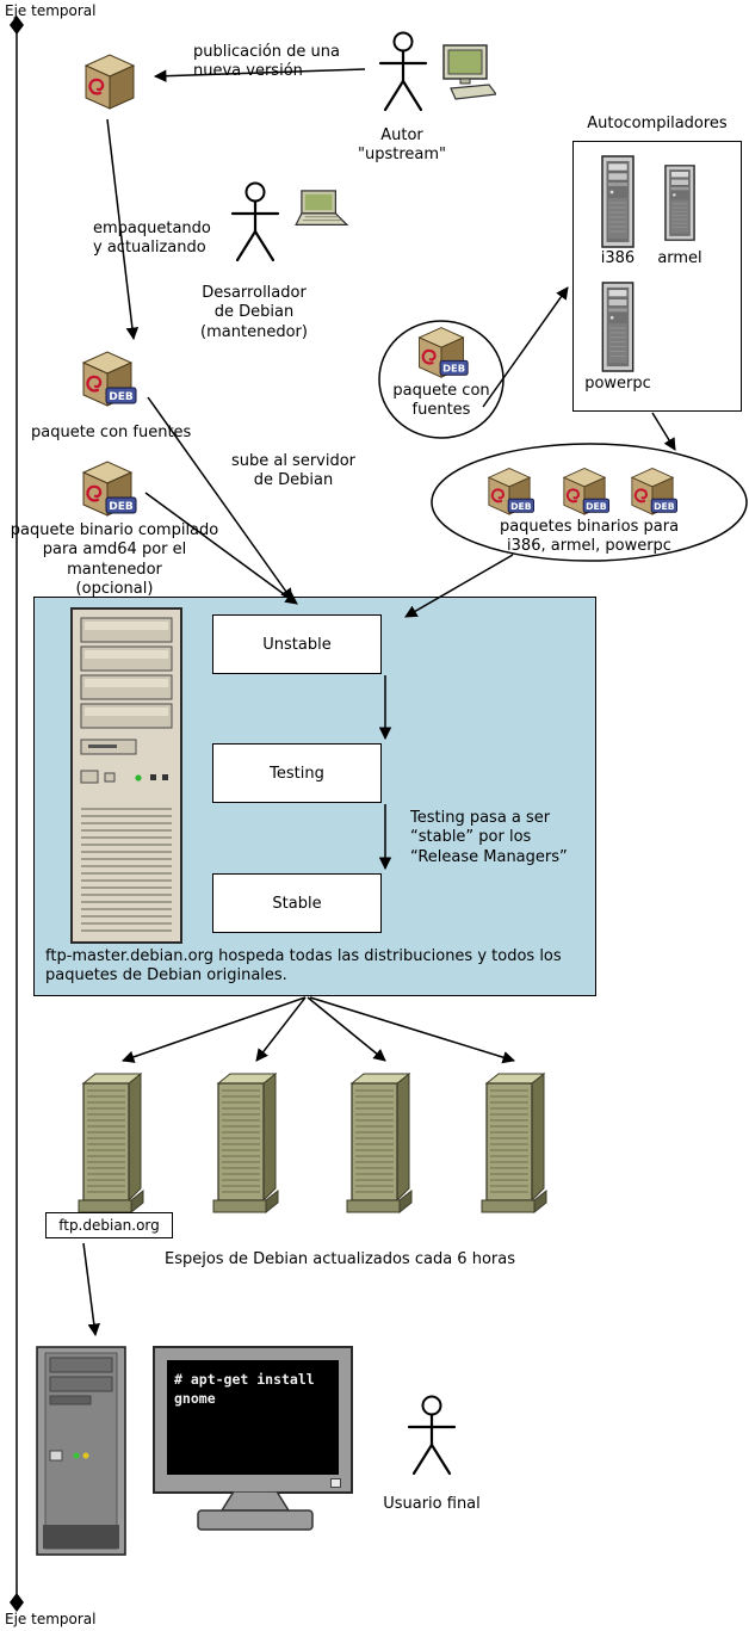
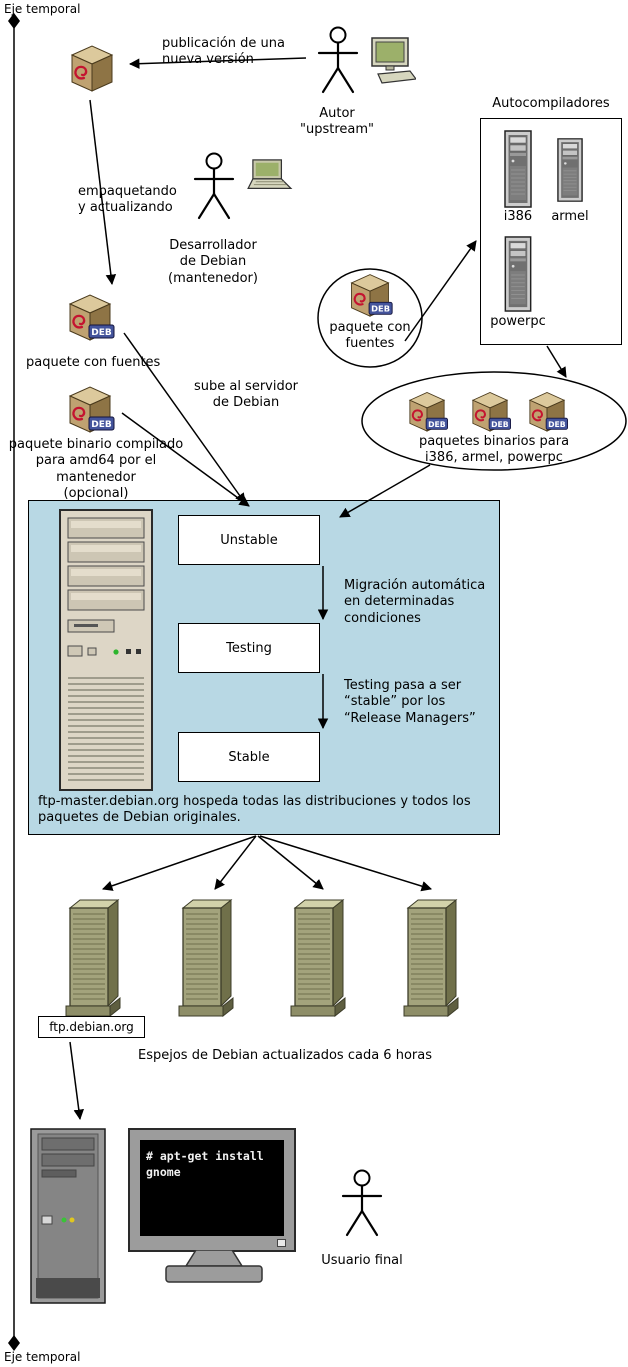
  Eje temporal
  Eje temporal
  publicación de una
  nueva versión
  Autor "upstream"
  empaquetando
  y actualizando
  Desarrollador
  de Debian
  (mantenedor)
  DEB
  paquete con fuentes
  DEB
  sube al servidor
  de Debian
  paquete binario compilado
  para amd64 por el mantenedor
  (opcional)
  Autocompiladores
  i386
  armel
  powerpc
  DEB
  paquete con
  fuentes
  DEB
  DEB
  DEB
  paquetes binarios para
  i386, armel, powerpc
  Unstable
  Testing
  Stable
+ Migración automática
+ en determinadas
+ condiciones
  Testing pasa a ser
  “stable” por los
  “Release Managers”
  ftp-master.debian.org hospeda todas las distribuciones y todos los
  paquetes de Debian originales.
  ftp.debian.org
  Espejos de Debian actualizados cada 6 horas
  # apt-get install
  gnome
  Usuario final
